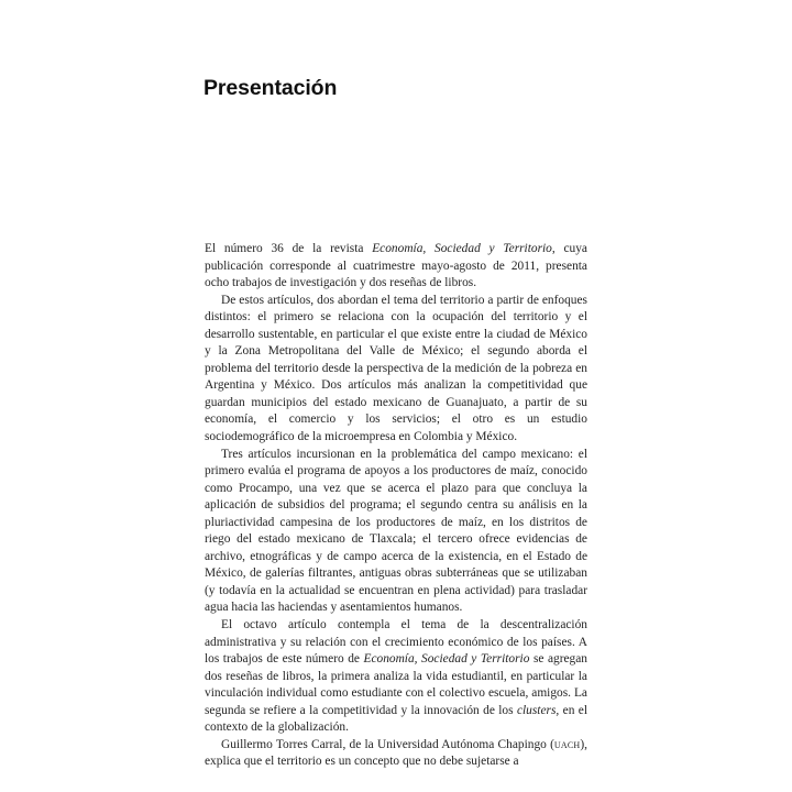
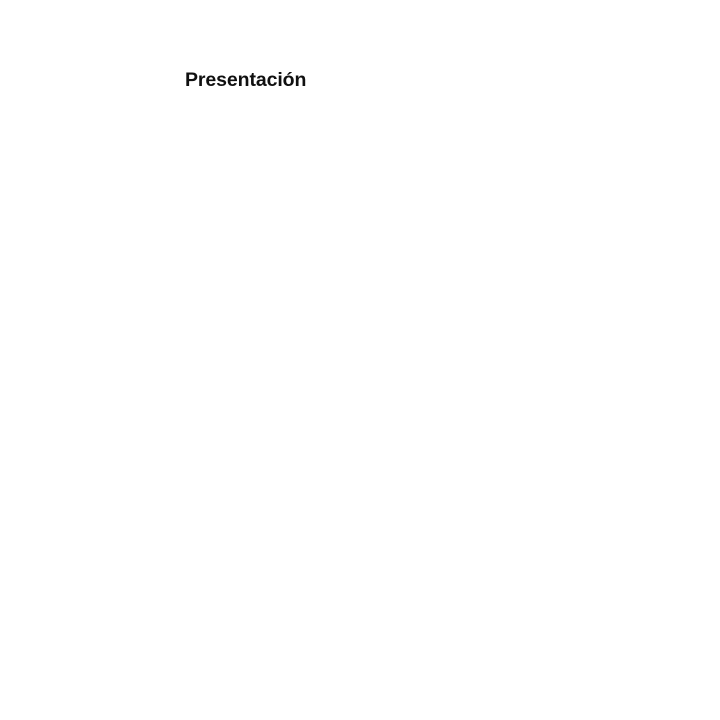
  Presentación
- El número 36 de la revista Economía, Sociedad y Territorio, cuya publicación corresponde al cuatrimestre mayo-agosto de 2011, presenta ocho trabajos de investigación y dos reseñas de libros.
- De estos artículos, dos abordan el tema del territorio a partir de enfoques distintos: el primero se relaciona con la ocupación del territorio y el desarrollo sustentable, en particular el que existe entre la ciudad de México y la Zona Metropolitana del Valle de México; el segundo aborda el problema del territorio desde la perspectiva de la medición de la pobreza en Argentina y México. Dos artículos más analizan la competitividad que guardan municipios del estado mexicano de Guanajuato, a partir de su economía, el comercio y los servicios; el otro es un estudio sociodemográfico de la microempresa en Colombia y México.
- Tres artículos incursionan en la problemática del campo mexicano: el primero evalúa el programa de apoyos a los productores de maíz, conocido como Procampo, una vez que se acerca el plazo para que concluya la aplicación de subsidios del programa; el segundo centra su análisis en la pluriactividad campesina de los productores de maíz, en los distritos de riego del estado mexicano de Tlaxcala; el tercero ofrece evidencias de archivo, etnográficas y de campo acerca de la existencia, en el Estado de México, de galerías filtrantes, antiguas obras subterráneas que se utilizaban (y todavía en la actualidad se encuentran en plena actividad) para trasladar agua hacia las haciendas y asentamientos humanos.
- El octavo artículo contempla el tema de la descentralización administrativa y su relación con el crecimiento económico de los países. A los trabajos de este número de Economía, Sociedad y Territorio se agregan dos reseñas de libros, la primera analiza la vida estudiantil, en particular la vinculación individual como estudiante con el colectivo escuela, amigos. La segunda se refiere a la competitividad y la innovación de los clusters, en el contexto de la globalización.
- Guillermo Torres Carral, de la Universidad Autónoma Chapingo (uach), explica que el territorio es un concepto que no debe sujetarse a
